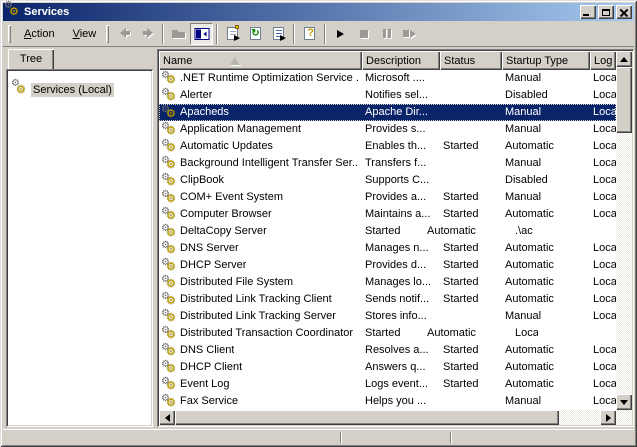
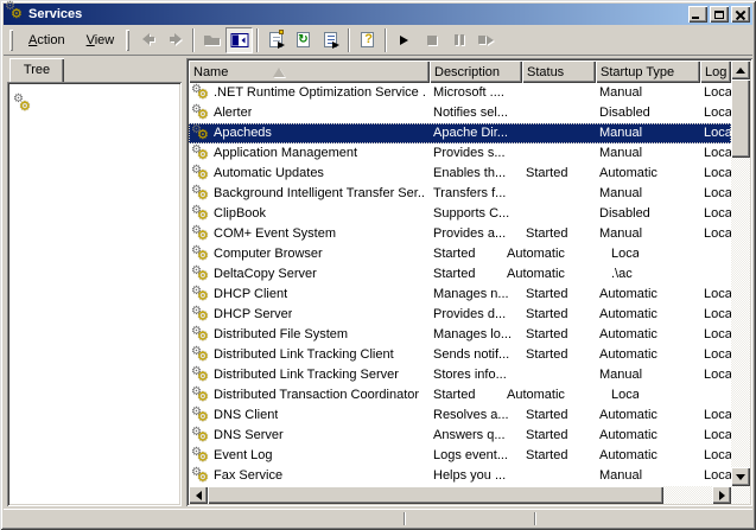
  ⚙
  ⚙
  Services
  Action
  View
  ↻
  ?
  Tree
  ⚙
  ⚙
- Services (Local)
  Name
  Description
  Status
  Startup Type
  Log
  ⚙
  ⚙
  .NET Runtime Optimization Service .
  Microsoft ....
  Manual
  Loca
  ⚙
  ⚙
  Alerter
  Notifies sel...
  Disabled
  Loca
  ⚙
  ⚙
  Apacheds
  Apache Dir...
  Manual
  Loca
  ⚙
  ⚙
  Application Management
  Provides s...
  Manual
  Loca
  ⚙
  ⚙
  Automatic Updates
  Enables th...
  Started
  Automatic
  Loca
  ⚙
  ⚙
  Background Intelligent Transfer Ser..
  Transfers f...
  Manual
  Loca
  ⚙
  ⚙
  ClipBook
  Supports C...
  Disabled
  Loca
  ⚙
  ⚙
  COM+ Event System
  Provides a...
  Started
  Manual
  Loca
  ⚙
  ⚙
  Computer Browser
- Maintains a...
  Started
  Automatic
  Loca
  ⚙
  ⚙
  DeltaCopy Server
  Started
  Automatic
  .\ac
  ⚙
  ⚙
- DNS Server
+ DHCP Client
  Manages n...
  Started
  Automatic
  Loca
  ⚙
  ⚙
  DHCP Server
  Provides d...
  Started
  Automatic
  Loca
  ⚙
  ⚙
  Distributed File System
  Manages lo...
  Started
  Automatic
  Loca
  ⚙
  ⚙
  Distributed Link Tracking Client
  Sends notif...
  Started
  Automatic
  Loca
  ⚙
  ⚙
  Distributed Link Tracking Server
  Stores info...
  Manual
  Loca
  ⚙
  ⚙
  Distributed Transaction Coordinator
  Started
  Automatic
  Loca
  ⚙
  ⚙
  DNS Client
  Resolves a...
  Started
  Automatic
  Loca
  ⚙
  ⚙
- DHCP Client
+ DNS Server
  Answers q...
  Started
  Automatic
  Loca
  ⚙
  ⚙
  Event Log
  Logs event...
  Started
  Automatic
  Loca
  ⚙
  ⚙
  Fax Service
  Helps you ...
  Manual
  Loca
